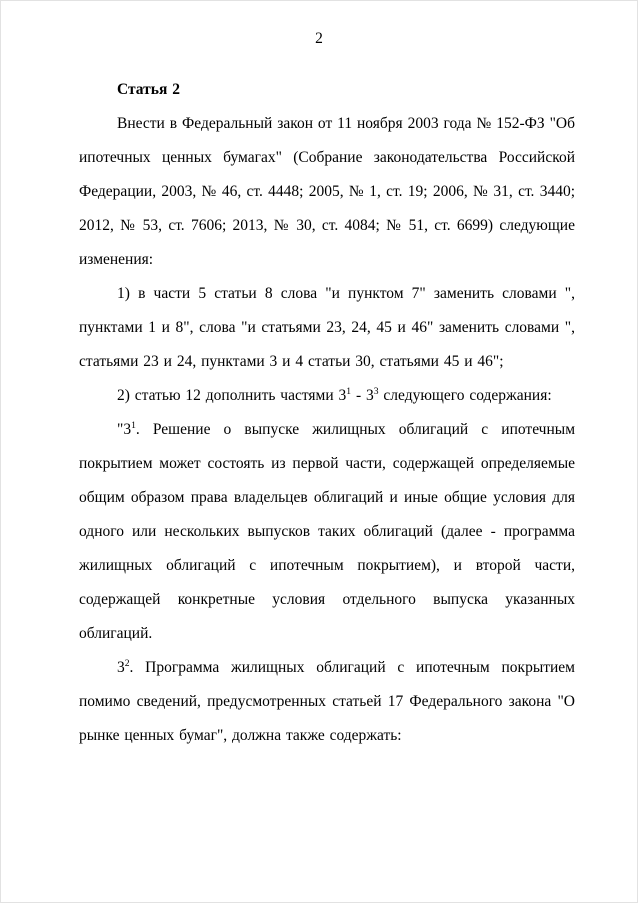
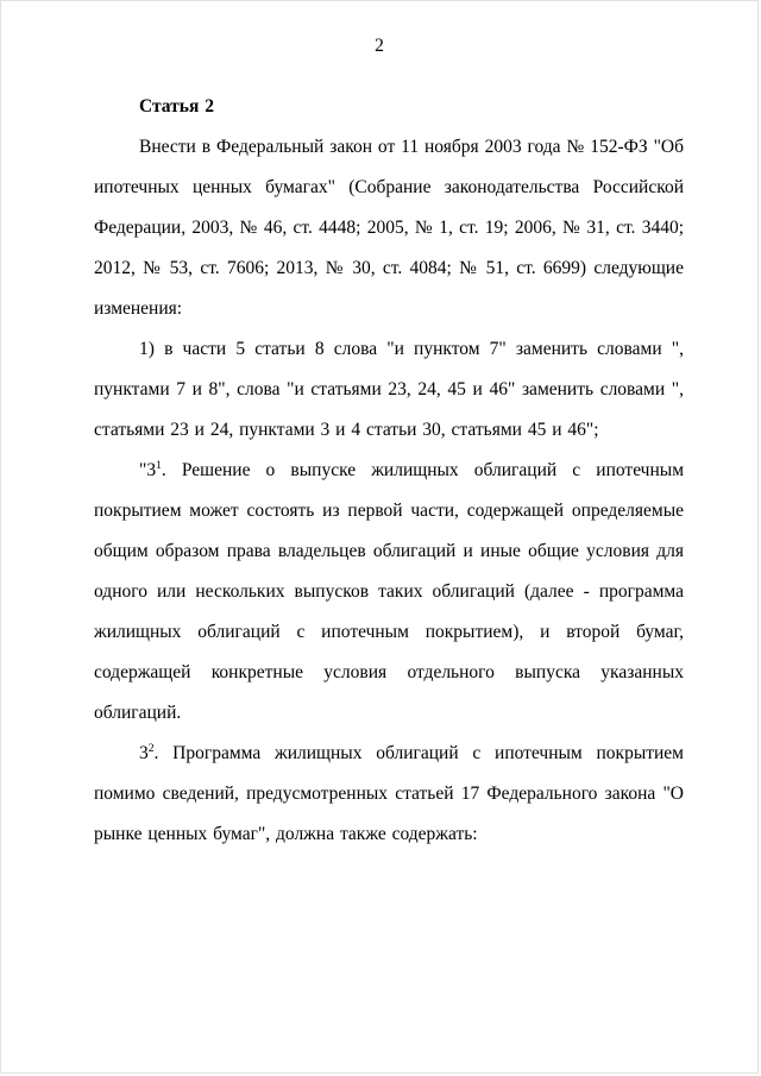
  2
  Статья 2
  Внести в Федеральный закон от 11 ноября 2003 года № 152-ФЗ "Об ипотечных ценных бумагах" (Собрание законодательства Российской Федерации, 2003, № 46, ст. 4448; 2005, № 1, ст. 19; 2006, № 31, ст. 3440; 2012, № 53, ст. 7606; 2013, № 30, ст. 4084; № 51, ст. 6699) следующие изменения:
- 1) в части 5 статьи 8 слова "и пунктом 7" заменить словами ", пунктами 1 и 8", слова "и статьями 23, 24, 45 и 46" заменить словами ", статьями 23 и 24, пунктами 3 и 4 статьи 30, статьями 45 и 46";
+ 1) в части 5 статьи 8 слова "и пунктом 7" заменить словами ", пунктами 7 и 8", слова "и статьями 23, 24, 45 и 46" заменить словами ", статьями 23 и 24, пунктами 3 и 4 статьи 30, статьями 45 и 46";
- 2) статью 12 дополнить частями 31 - 33 следующего содержания:
- "31. Решение о выпуске жилищных облигаций с ипотечным покрытием может состоять из первой части, содержащей определяемые общим образом права владельцев облигаций и иные общие условия для одного или нескольких выпусков таких облигаций (далее - программа жилищных облигаций с ипотечным покрытием), и второй части, содержащей конкретные условия отдельного выпуска указанных облигаций.
+ "31. Решение о выпуске жилищных облигаций с ипотечным покрытием может состоять из первой части, содержащей определяемые общим образом права владельцев облигаций и иные общие условия для одного или нескольких выпусков таких облигаций (далее - программа жилищных облигаций с ипотечным покрытием), и второй бумаг, содержащей конкретные условия отдельного выпуска указанных облигаций.
  32. Программа жилищных облигаций с ипотечным покрытием помимо сведений, предусмотренных статьей 17 Федерального закона "О рынке ценных бумаг", должна также содержать:
